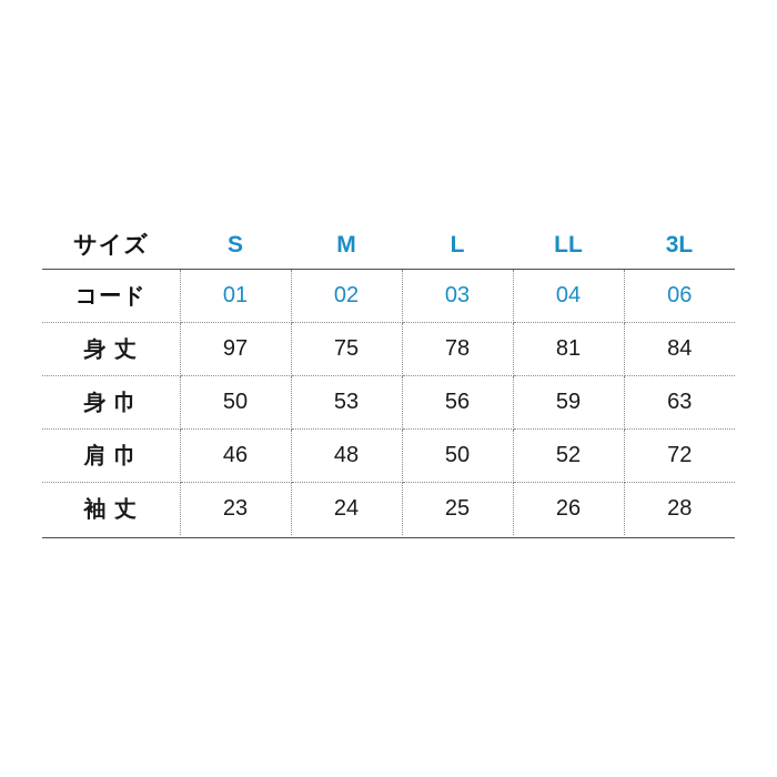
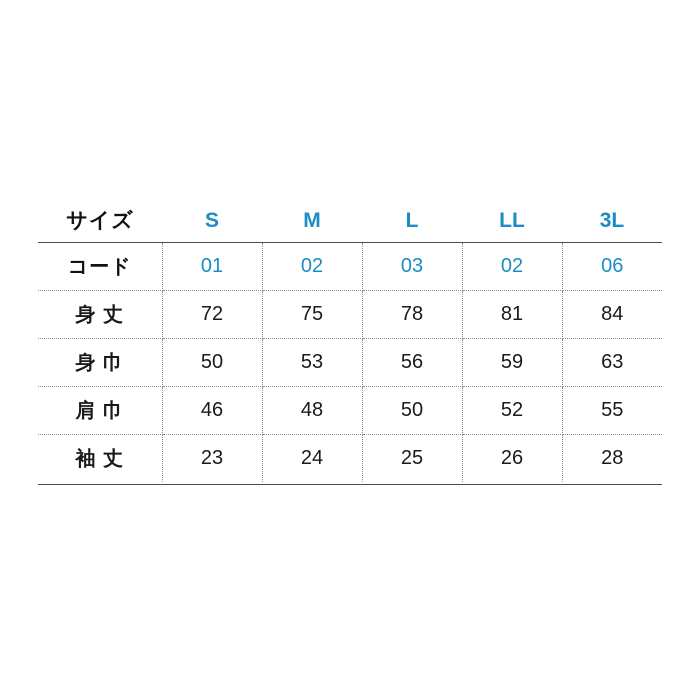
  サイズ	S	M	L	LL	3L
- コード	01	02	03	04	06
+ コード	01	02	03	02	06
- 身 丈	97	75	78	81	84
+ 身 丈	72	75	78	81	84
  身 巾	50	53	56	59	63
- 肩 巾	46	48	50	52	72
+ 肩 巾	46	48	50	52	55
  袖 丈	23	24	25	26	28
